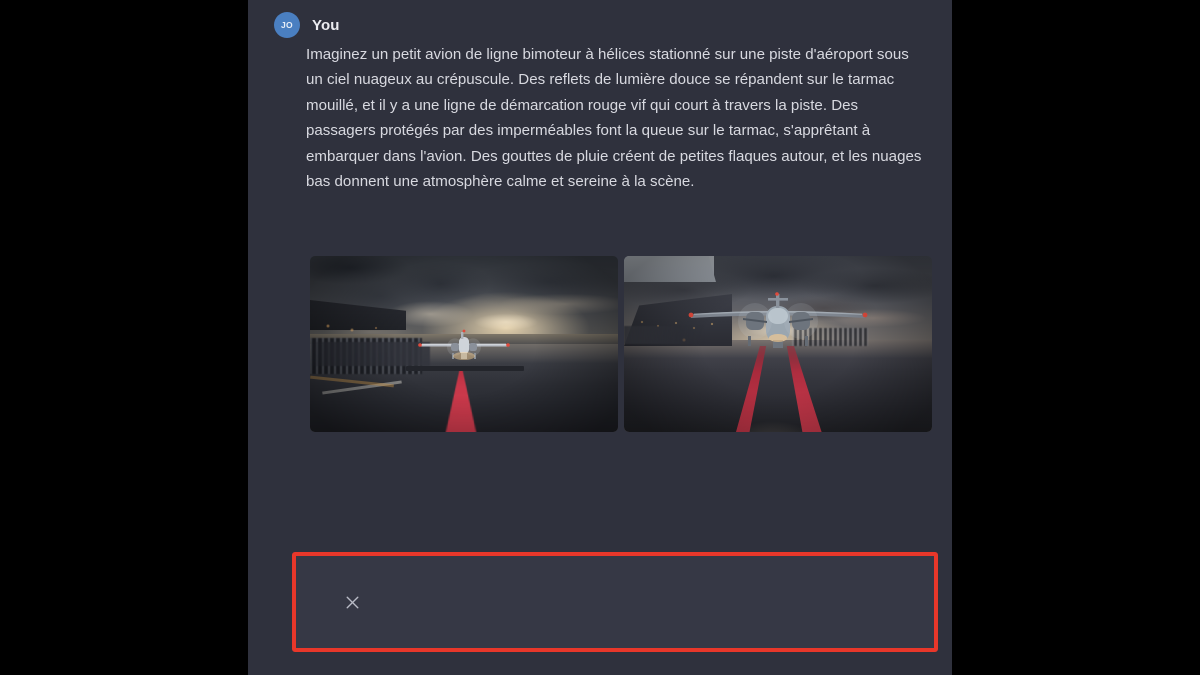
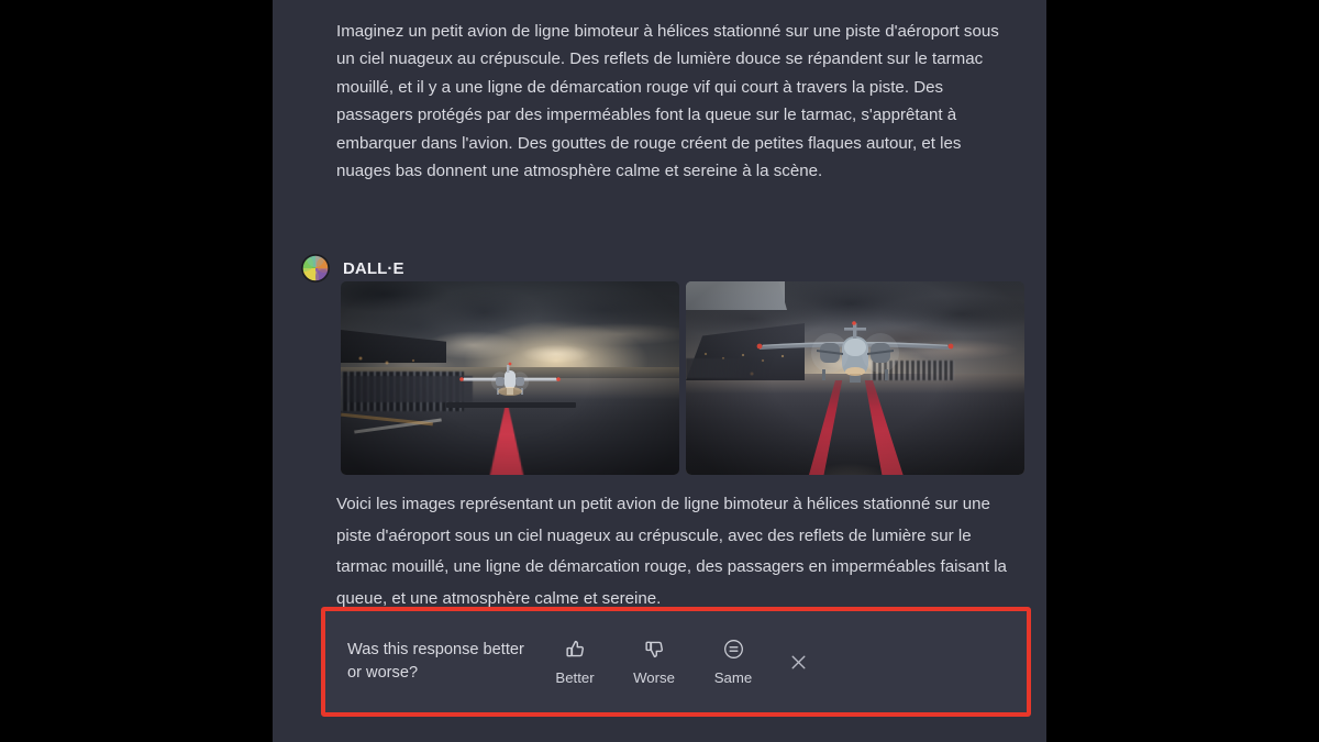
- JO
- You
- Imaginez un petit avion de ligne bimoteur à hélices stationné sur une piste d'aéroport sous un ciel nuageux au crépuscule. Des reflets de lumière douce se répandent sur le tarmac mouillé, et il y a une ligne de démarcation rouge vif qui court à travers la piste. Des passagers protégés par des imperméables font la queue sur le tarmac, s'apprêtant à embarquer dans l'avion. Des gouttes de pluie créent de petites flaques autour, et les nuages bas donnent une atmosphère calme et sereine à la scène.
+ Imaginez un petit avion de ligne bimoteur à hélices stationné sur une piste d'aéroport sous un ciel nuageux au crépuscule. Des reflets de lumière douce se répandent sur le tarmac mouillé, et il y a une ligne de démarcation rouge vif qui court à travers la piste. Des passagers protégés par des imperméables font la queue sur le tarmac, s'apprêtant à embarquer dans l'avion. Des gouttes de rouge créent de petites flaques autour, et les nuages bas donnent une atmosphère calme et sereine à la scène.
+ DALL·E
+ Voici les images représentant un petit avion de ligne bimoteur à hélices stationné sur une piste d'aéroport sous un ciel nuageux au crépuscule, avec des reflets de lumière sur le tarmac mouillé, une ligne de démarcation rouge, des passagers en imperméables faisant la queue, et une atmosphère calme et sereine.
+ Was this response better or worse?
+ Better
+ Worse
+ Same
